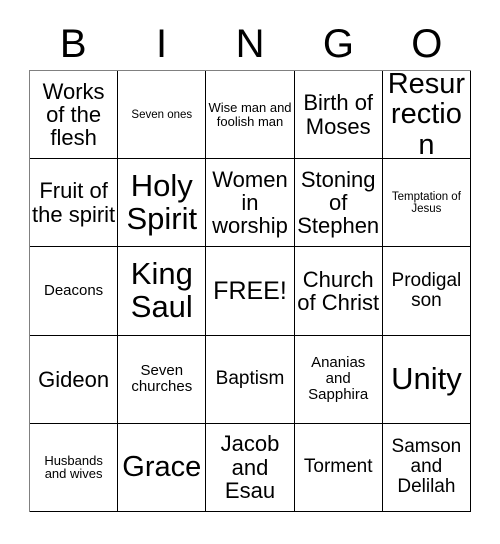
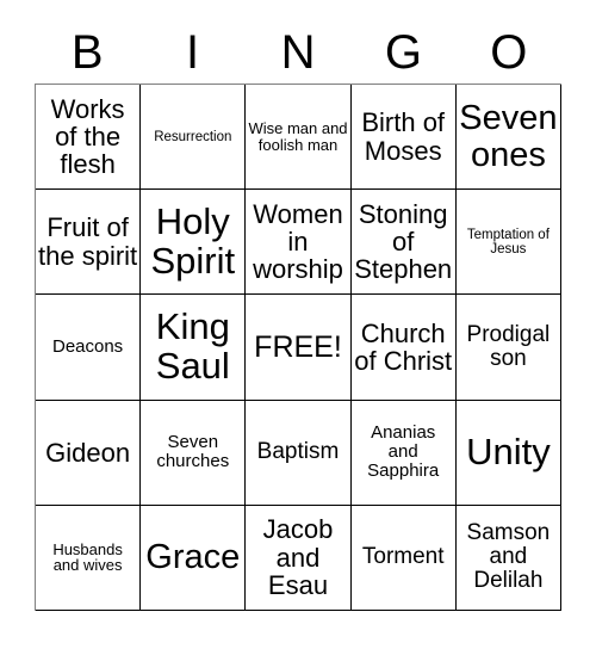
  B
  I
  N
  G
  O
  Works of the flesh
- Seven ones
+ Resurrection
  Wise man and foolish man
  Birth of Moses
- Resurrection
+ Seven ones
  Fruit of the spirit
  Holy Spirit
  Women in worship
  Stoning of Stephen
  Temptation of Jesus
  Deacons
  King Saul
  FREE!
  Church of Christ
  Prodigal son
  Gideon
  Seven churches
  Baptism
  Ananias and Sapphira
  Unity
  Husbands and wives
  Grace
  Jacob and Esau
  Torment
  Samson and Delilah
